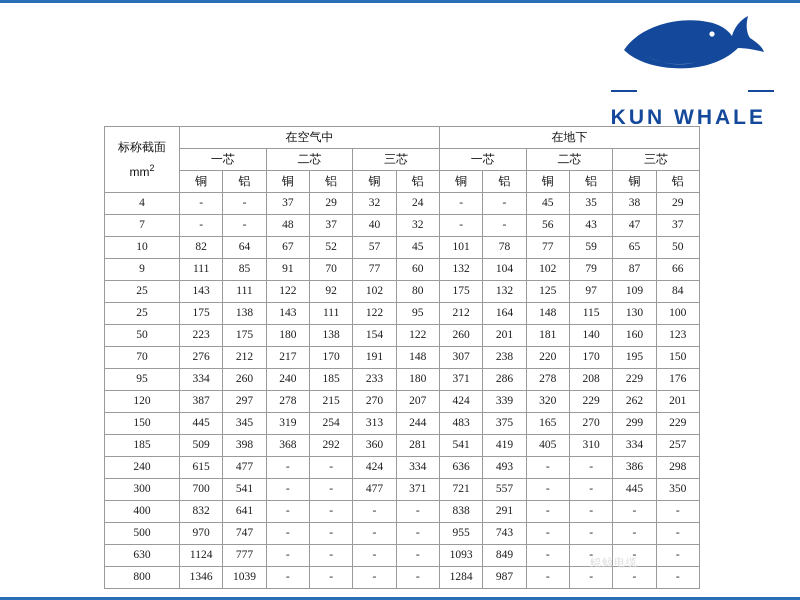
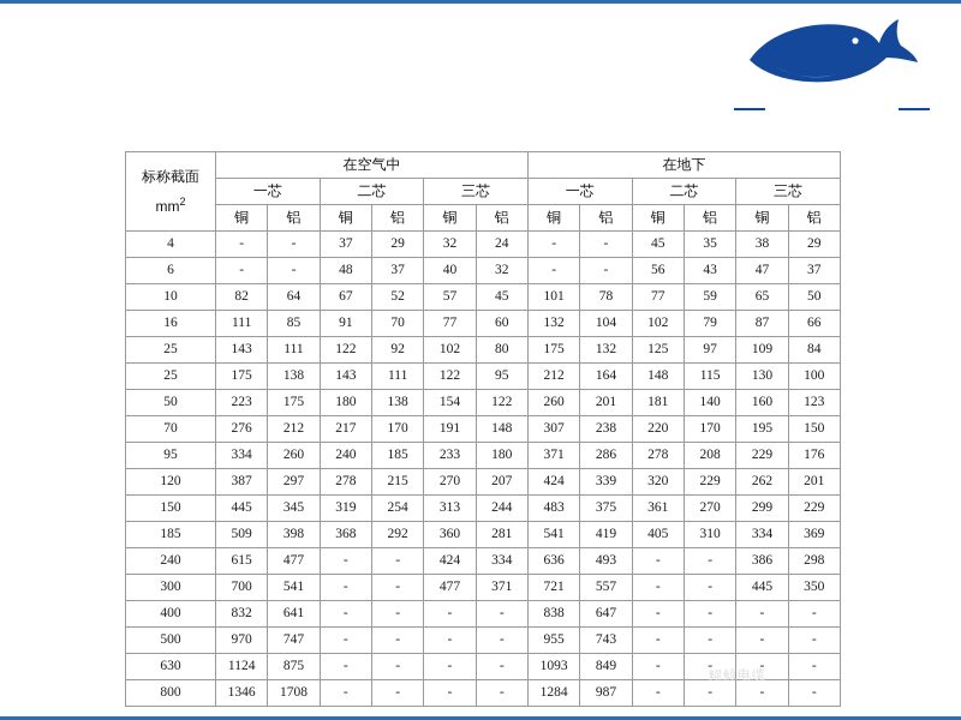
- KUN WHALE
  标称截面 mm2	在空气中	在地下
  一芯	二芯	三芯	一芯	二芯	三芯
  铜	铝	铜	铝	铜	铝	铜	铝	铜	铝	铜	铝
  4	-	-	37	29	32	24	-	-	45	35	38	29
- 7	-	-	48	37	40	32	-	-	56	43	47	37
+ 6	-	-	48	37	40	32	-	-	56	43	47	37
  10	82	64	67	52	57	45	101	78	77	59	65	50
- 9	111	85	91	70	77	60	132	104	102	79	87	66
+ 16	111	85	91	70	77	60	132	104	102	79	87	66
  25	143	111	122	92	102	80	175	132	125	97	109	84
  25	175	138	143	111	122	95	212	164	148	115	130	100
  50	223	175	180	138	154	122	260	201	181	140	160	123
  70	276	212	217	170	191	148	307	238	220	170	195	150
  95	334	260	240	185	233	180	371	286	278	208	229	176
  120	387	297	278	215	270	207	424	339	320	229	262	201
- 150	445	345	319	254	313	244	483	375	165	270	299	229
+ 150	445	345	319	254	313	244	483	375	361	270	299	229
- 185	509	398	368	292	360	281	541	419	405	310	334	257
+ 185	509	398	368	292	360	281	541	419	405	310	334	369
  240	615	477	-	-	424	334	636	493	-	-	386	298
  300	700	541	-	-	477	371	721	557	-	-	445	350
- 400	832	641	-	-	-	-	838	291	-	-	-	-
+ 400	832	641	-	-	-	-	838	647	-	-	-	-
  500	970	747	-	-	-	-	955	743	-	-	-	-
- 630	1124	777	-	-	-	-	1093	849	-	-	-	-
+ 630	1124	875	-	-	-	-	1093	849	-	-	-	-
- 800	1346	1039	-	-	-	-	1284	987	-	-	-	-
+ 800	1346	1708	-	-	-	-	1284	987	-	-	-	-
  鲲鲸电缆
